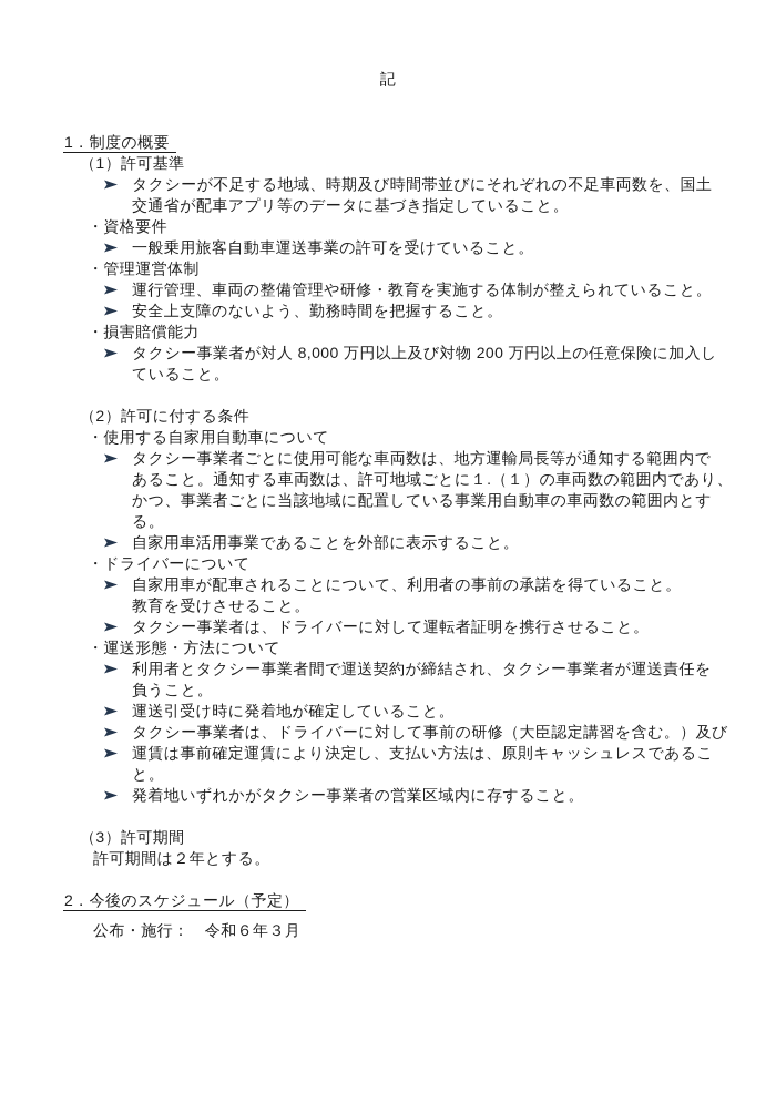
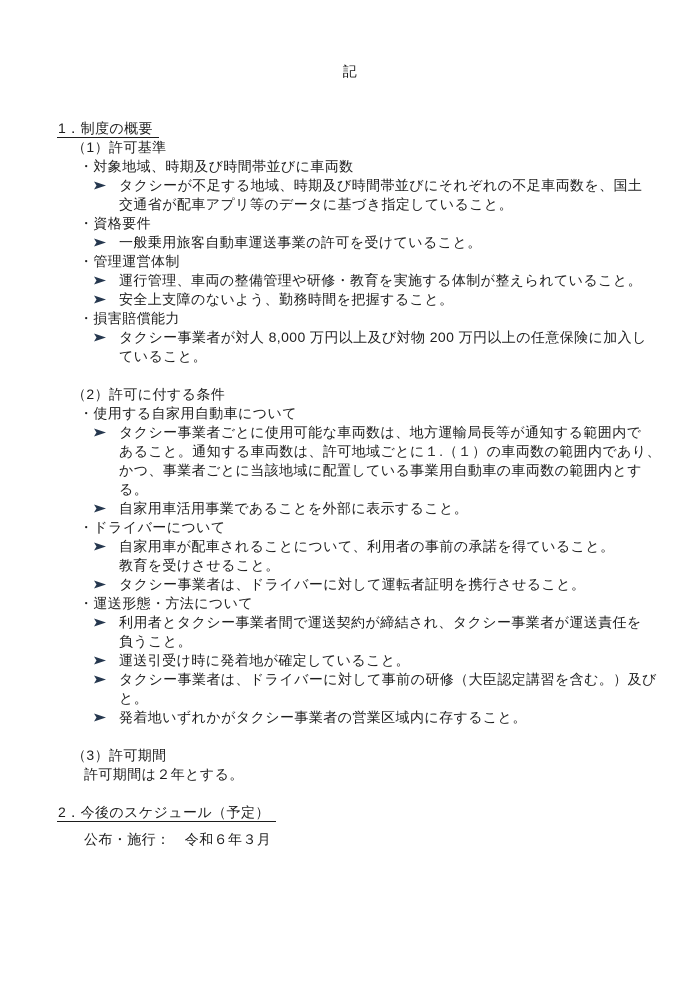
  記
  1．制度の概要
  （1）許可基準
+ ・対象地域、時期及び時間帯並びに車両数
  タクシーが不足する地域、時期及び時間帯並びにそれぞれの不足車両数を、国土
  交通省が配車アプリ等のデータに基づき指定していること。
  ・資格要件
  一般乗用旅客自動車運送事業の許可を受けていること。
  ・管理運営体制
  運行管理、車両の整備管理や研修・教育を実施する体制が整えられていること。
  安全上支障のないよう、勤務時間を把握すること。
  ・損害賠償能力
  タクシー事業者が対人 8,000 万円以上及び対物 200 万円以上の任意保険に加入し
  ていること。
  （2）許可に付する条件
  ・使用する自家用自動車について
  タクシー事業者ごとに使用可能な車両数は、地方運輸局長等が通知する範囲内で
  あること。通知する車両数は、許可地域ごとに１.（１）の車両数の範囲内であり、
  かつ、事業者ごとに当該地域に配置している事業用自動車の車両数の範囲内とす
  る。
  自家用車活用事業であることを外部に表示すること。
  ・ドライバーについて
  自家用車が配車されることについて、利用者の事前の承諾を得ていること。
  教育を受けさせること。
  タクシー事業者は、ドライバーに対して運転者証明を携行させること。
  ・運送形態・方法について
  利用者とタクシー事業者間で運送契約が締結され、タクシー事業者が運送責任を
  負うこと。
  運送引受け時に発着地が確定していること。
  タクシー事業者は、ドライバーに対して事前の研修（大臣認定講習を含む。）及び
- 運賃は事前確定運賃により決定し、支払い方法は、原則キャッシュレスであるこ
  と。
  発着地いずれかがタクシー事業者の営業区域内に存すること。
  （3）許可期間
  許可期間は２年とする。
  2．今後のスケジュール（予定）
  公布・施行： 令和６年３月
